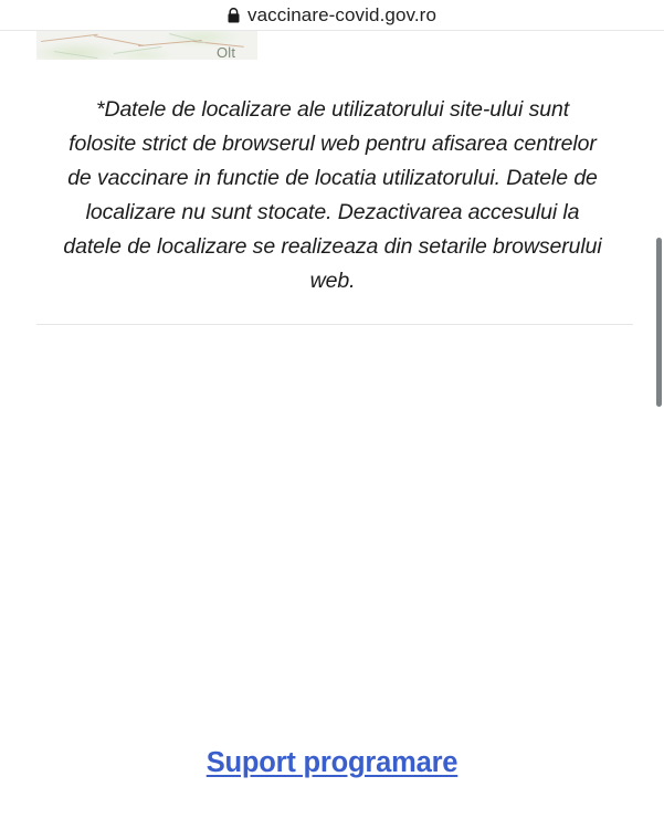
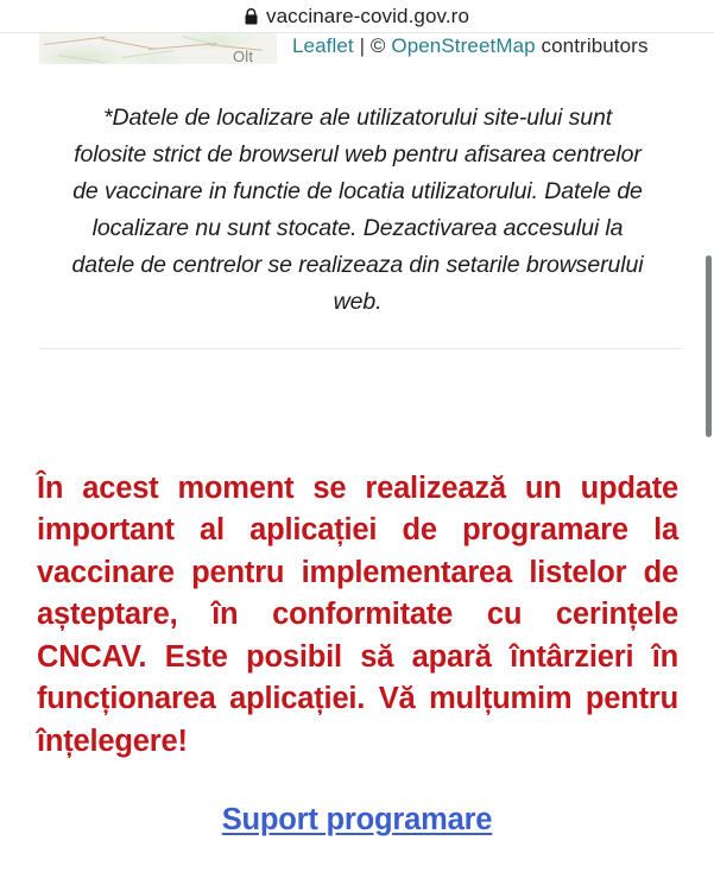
  vaccinare-covid.gov.ro
  Olt
+ Leaflet | © OpenStreetMap contributors
- *Datele de localizare ale utilizatorului site-ului sunt folosite strict de browserul web pentru afisarea centrelor de vaccinare in functie de locatia utilizatorului. Datele de localizare nu sunt stocate. Dezactivarea accesului la datele de localizare se realizeaza din setarile browserului web.
+ *Datele de localizare ale utilizatorului site-ului sunt folosite strict de browserul web pentru afisarea centrelor de vaccinare in functie de locatia utilizatorului. Datele de localizare nu sunt stocate. Dezactivarea accesului la datele de centrelor se realizeaza din setarile browserului web.
+ În acest moment se realizează un update important al aplicației de programare la vaccinare pentru implementarea listelor de așteptare, în conformitate cu cerințele CNCAV. Este posibil să apară întârzieri în funcționarea aplicației. Vă mulțumim pentru înțelegere!
  Suport programare
